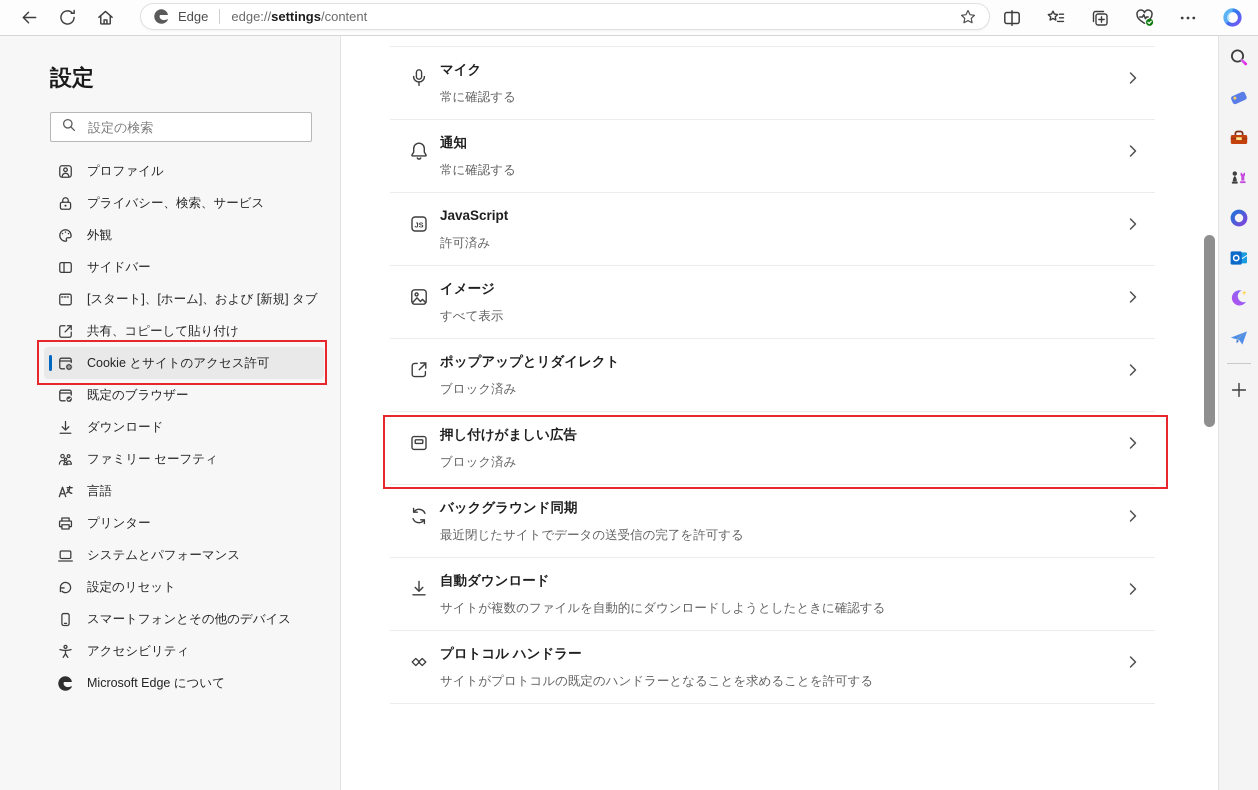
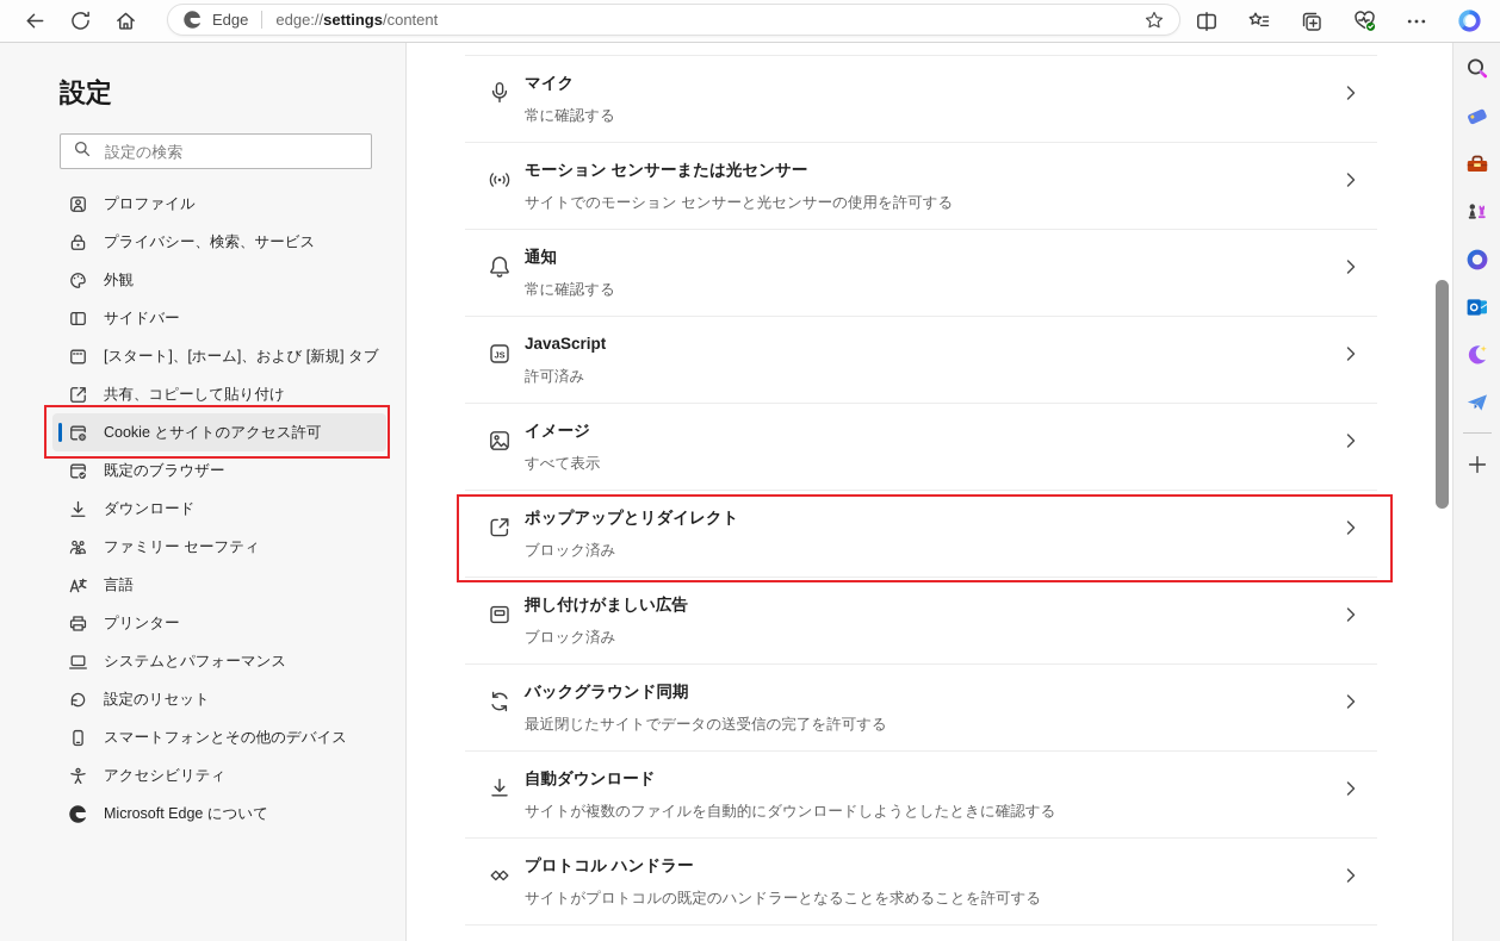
  Edge
  edge://settings/content
  設定
  設定の検索
  プロファイル
  プライバシー、検索、サービス
  外観
  サイドバー
  [スタート]、[ホーム]、および [新規] タブ
  共有、コピーして貼り付け
  Cookie とサイトのアクセス許可
  既定のブラウザー
  ダウンロード
  ファミリー セーフティ
  言語
  プリンター
  システムとパフォーマンス
  設定のリセット
  スマートフォンとその他のデバイス
  アクセシビリティ
  Microsoft Edge について
  マイク
  常に確認する
+ モーション センサーまたは光センサー
+ サイトでのモーション センサーと光センサーの使用を許可する
  通知
  常に確認する
  JS
  JavaScript
  許可済み
  イメージ
  すべて表示
  ポップアップとリダイレクト
  ブロック済み
  押し付けがましい広告
  ブロック済み
  バックグラウンド同期
  最近閉じたサイトでデータの送受信の完了を許可する
  自動ダウンロード
  サイトが複数のファイルを自動的にダウンロードしようとしたときに確認する
  プロトコル ハンドラー
  サイトがプロトコルの既定のハンドラーとなることを求めることを許可する
